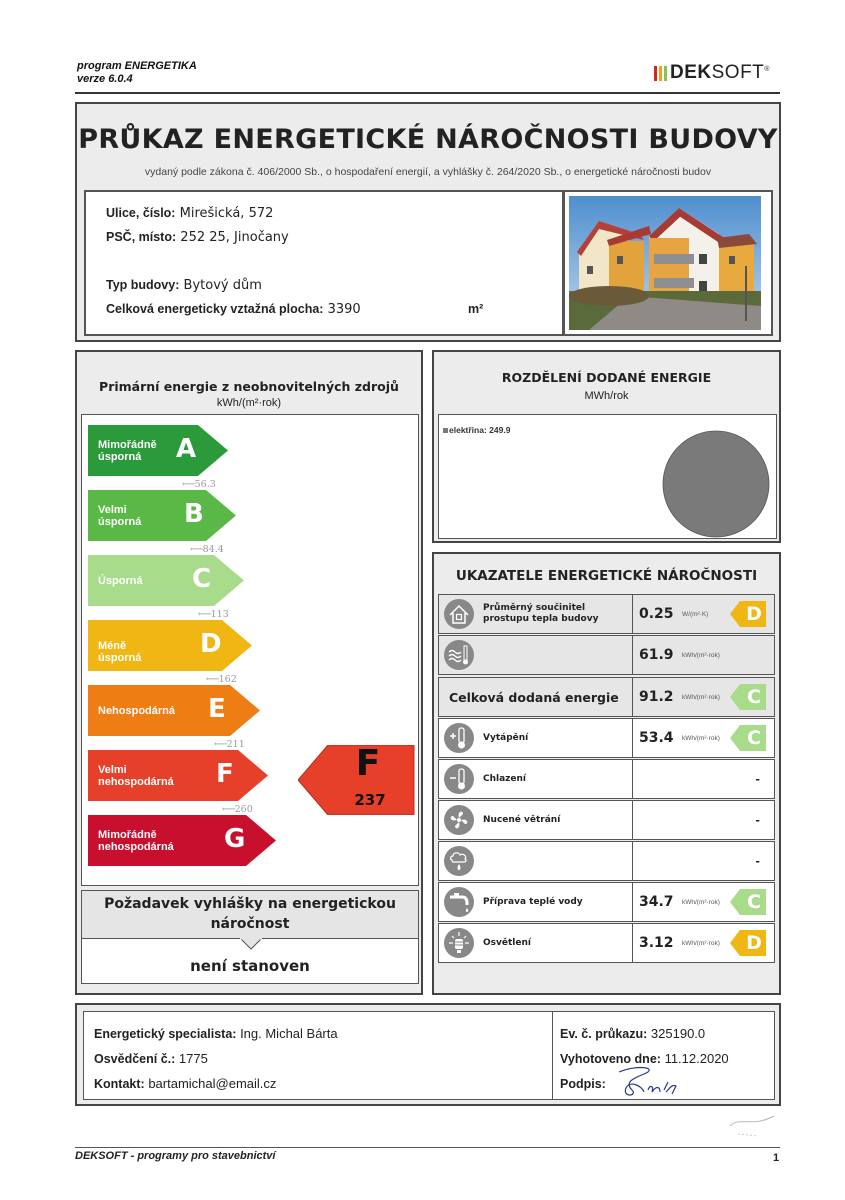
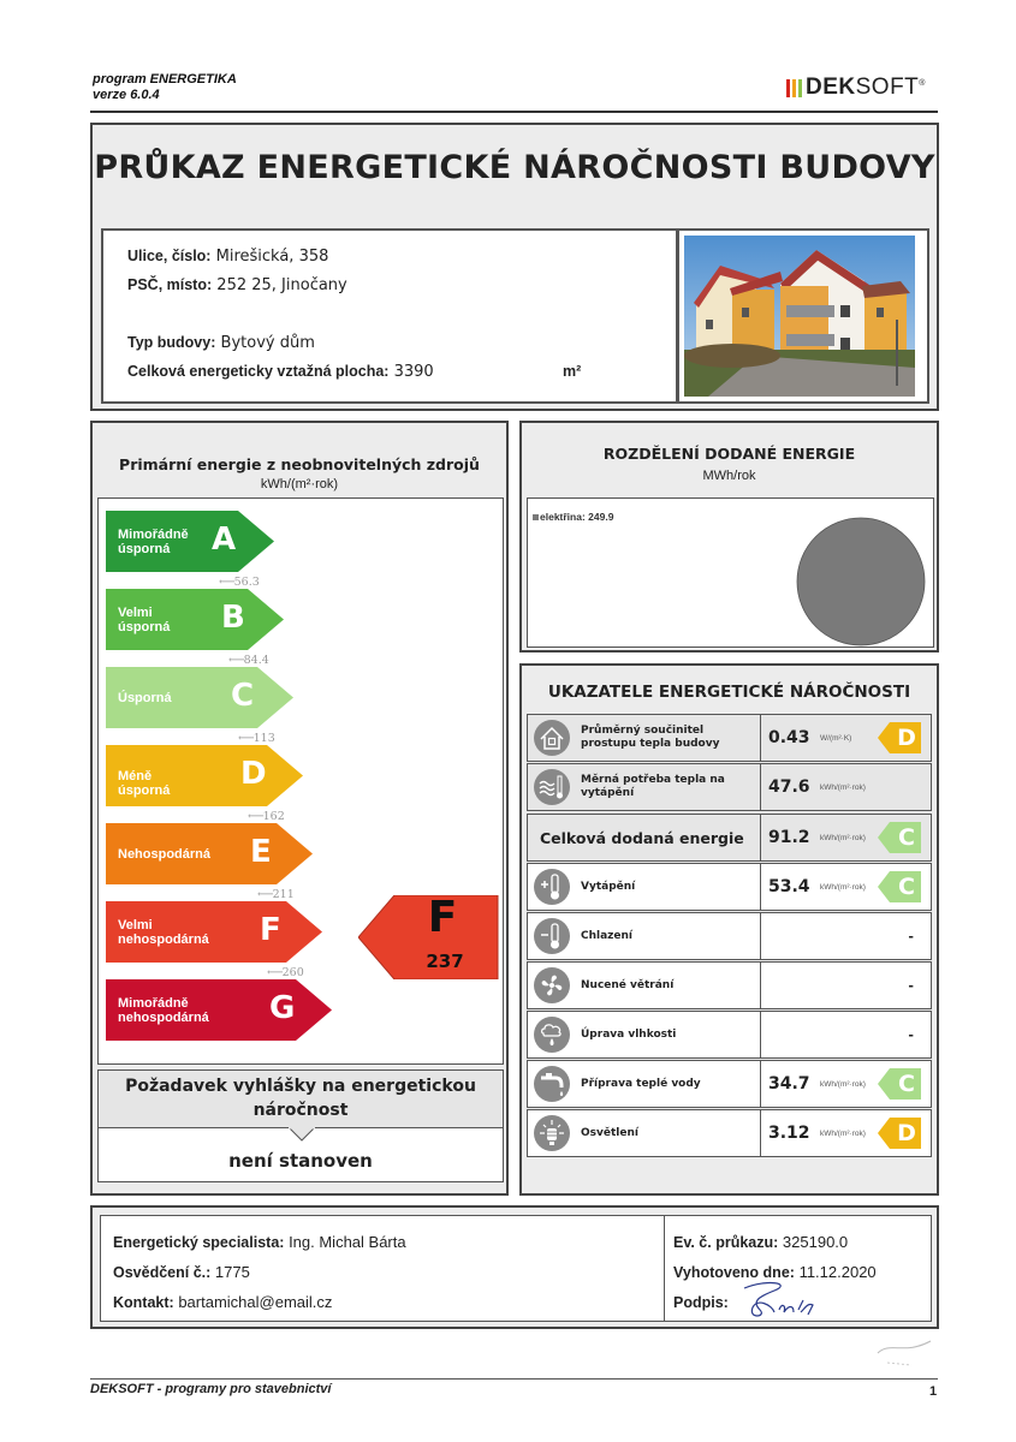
  program ENERGETIKA
  verze 6.0.4
  DEK
  SOFT
  PRŮKAZ ENERGETICKÉ NÁROČNOSTI BUDOVY
- vydaný podle zákona č. 406/2000 Sb., o hospodaření energií, a vyhlášky č. 264/2020 Sb., o energetické náročnosti budov
- Ulice, číslo: Mirešická, 572
+ Ulice, číslo: Mirešická, 358
  PSČ, místo: 252 25, Jinočany
  Typ budovy: Bytový dům
  Celková energeticky vztažná plocha: 3390
  m²
  Primární energie z neobnovitelných zdrojů
  kWh/(m²·rok)
  Mimořádně
  úsporná
  A
  56.3
  Velmi
  úsporná
  B
  84.4
  Úsporná
  C
  113
  Méně úsporná
  D
  162
  Nehospodárná
  E
  211
  Velmi
  nehospodárná
  F
  260
  Mimořádně
  nehospodárná
  G
  F
  237
  Požadavek vyhlášky na energetickou náročnost
  není stanoven
  ROZDĚLENÍ DODANÉ ENERGIE
  MWh/rok
  elektřina: 249.9
  UKAZATELE ENERGETICKÉ NÁROČNOSTI
  Průměrný součinitel prostupu tepla budovy
- 0.25
+ 0.43
  D
+ Měrná potřeba tepla na vytápění
- 61.9
+ 47.6
  Celková dodaná energie
  91.2
  C
  Vytápění
  53.4
  C
  Chlazení
  -
  Nucené větrání
  -
+ Úprava vlhkosti
  -
  Příprava teplé vody
  34.7
  C
  Osvětlení
  3.12
  D
  Energetický specialista: Ing. Michal Bárta
  Osvědčení č.: 1775
  Kontakt: bartamichal@email.cz
  Ev. č. průkazu: 325190.0
  Vyhotoveno dne: 11.12.2020
  Podpis:
  DEKSOFT - programy pro stavebnictví
  1
